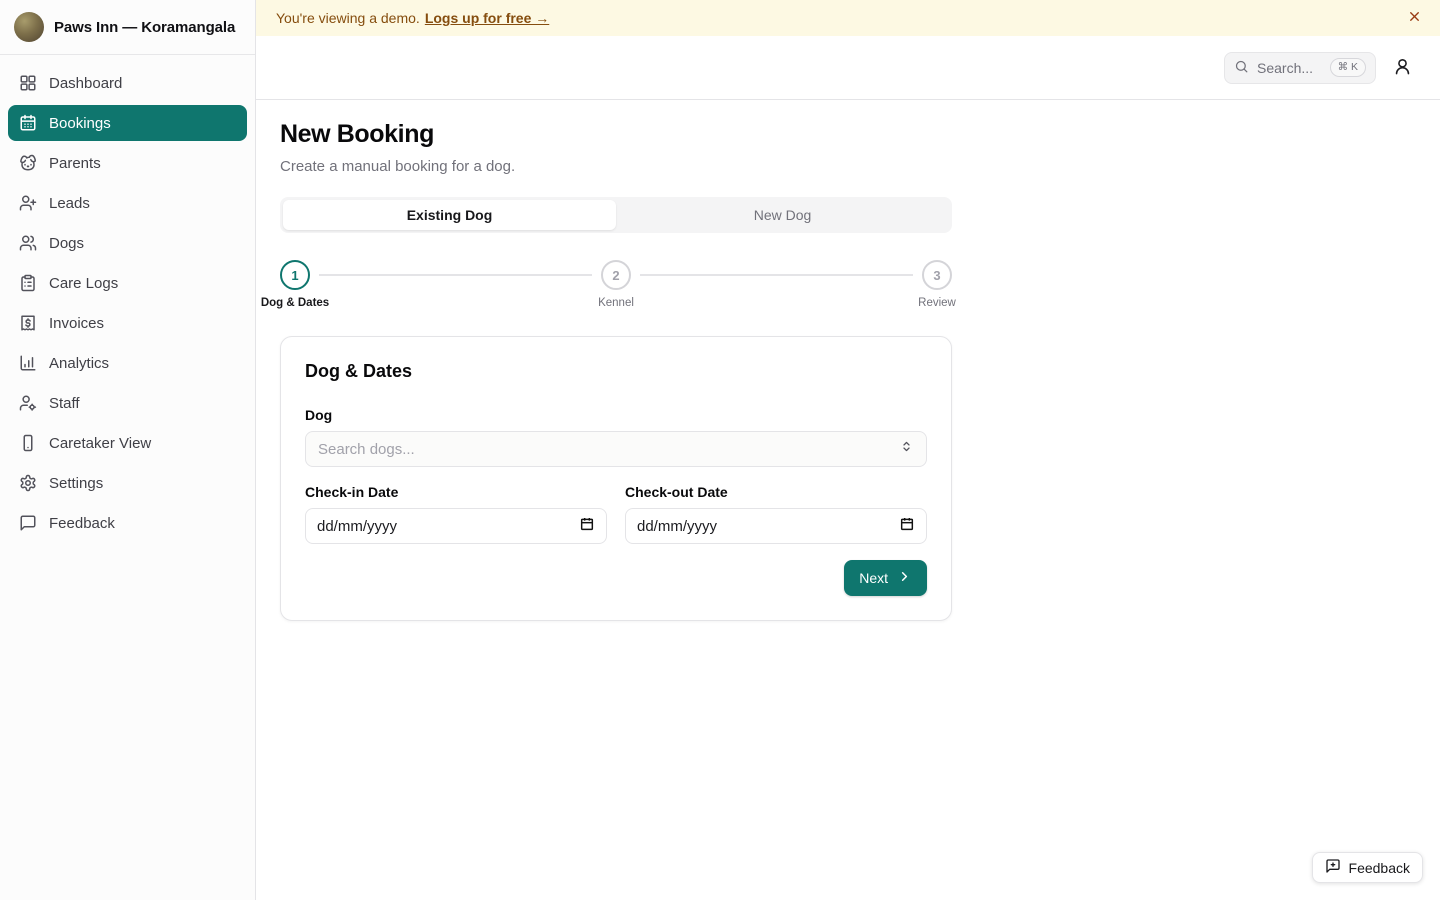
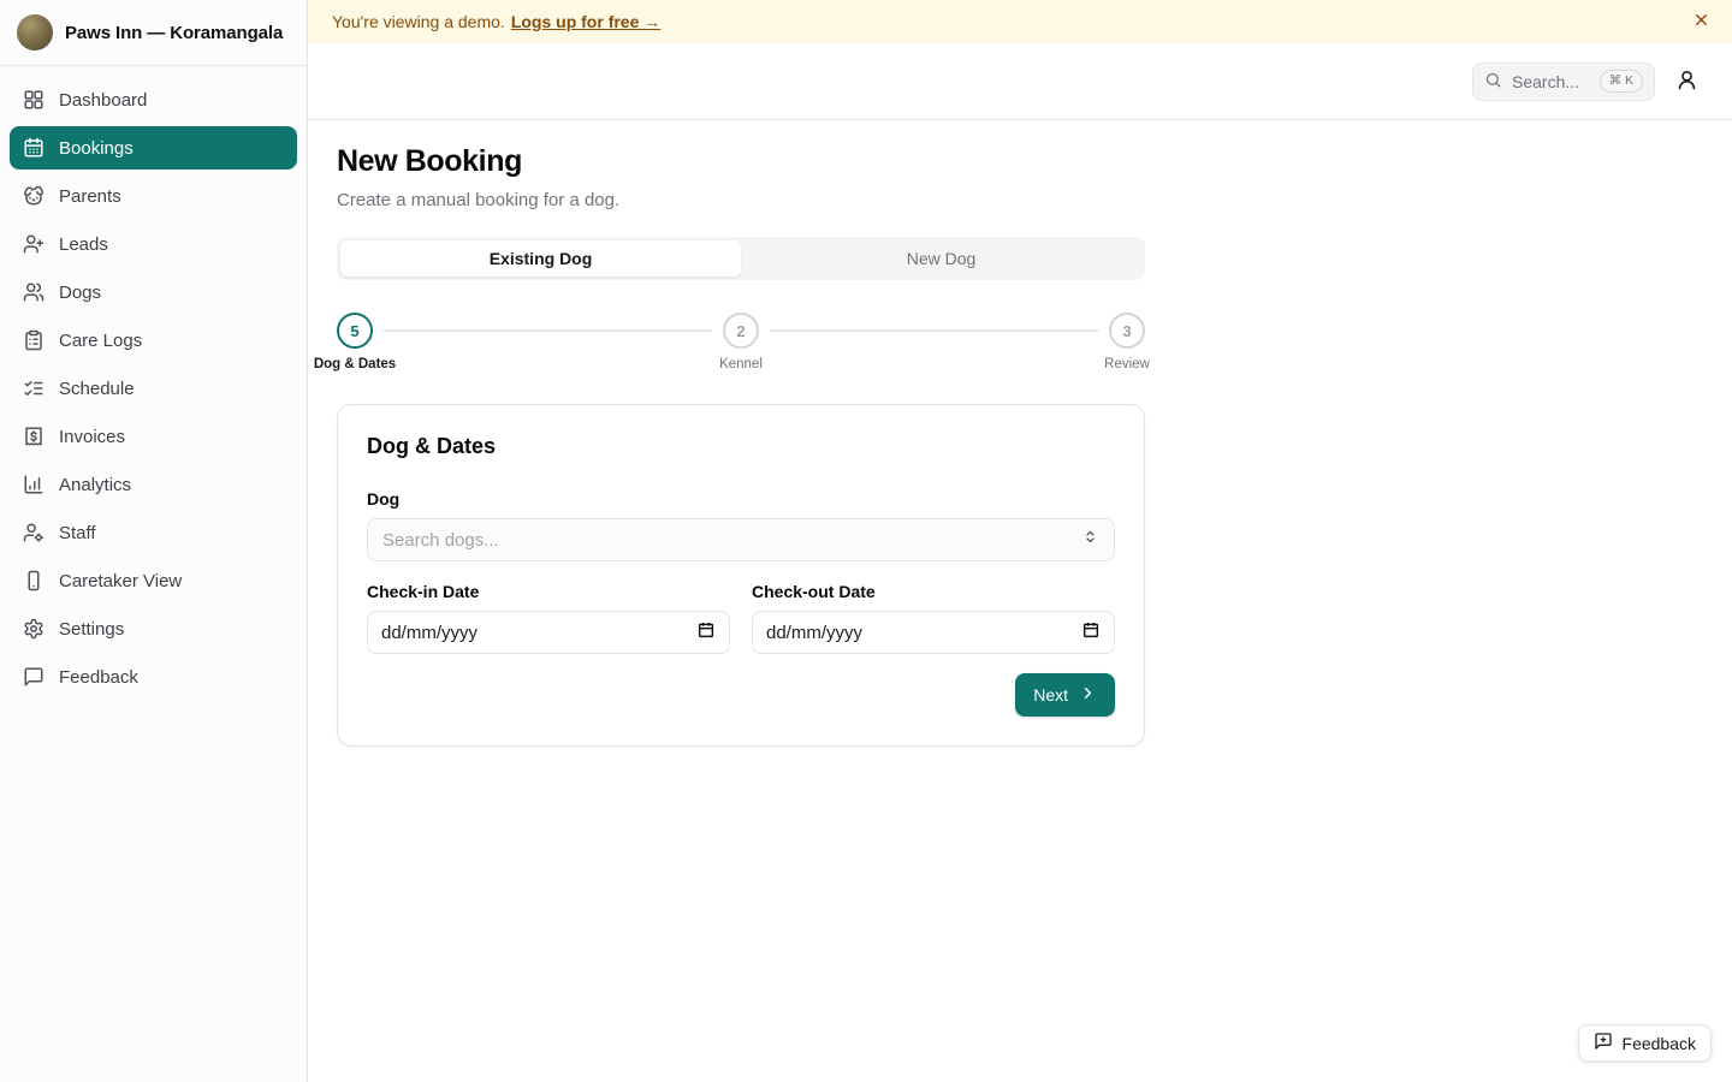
  Paws Inn — Koramangala
  Dashboard
  Bookings
  Parents
  Leads
  Dogs
  Care Logs
+ Schedule
  Invoices
  Analytics
  Staff
  Caretaker View
  Settings
  Feedback
  You're viewing a demo.
  Logs up for free →
  Search...
  ⌘ K
  New Booking
  Create a manual booking for a dog.
  Existing Dog
  New Dog
- 1
+ 5
  Dog & Dates
  2
  Kennel
  3
  Review
  Dog & Dates
  Dog
  Search dogs...
  Check-in Date
  Check-out Date
  dd/mm/yyyy
  dd/mm/yyyy
  Next
  Feedback
